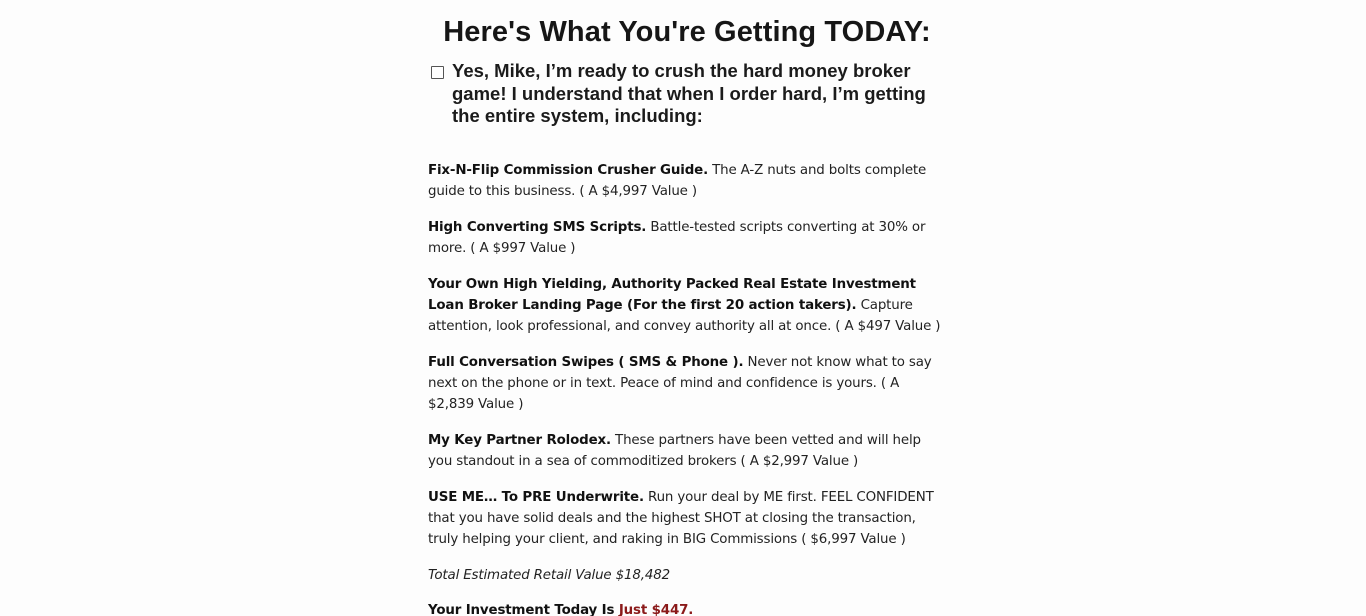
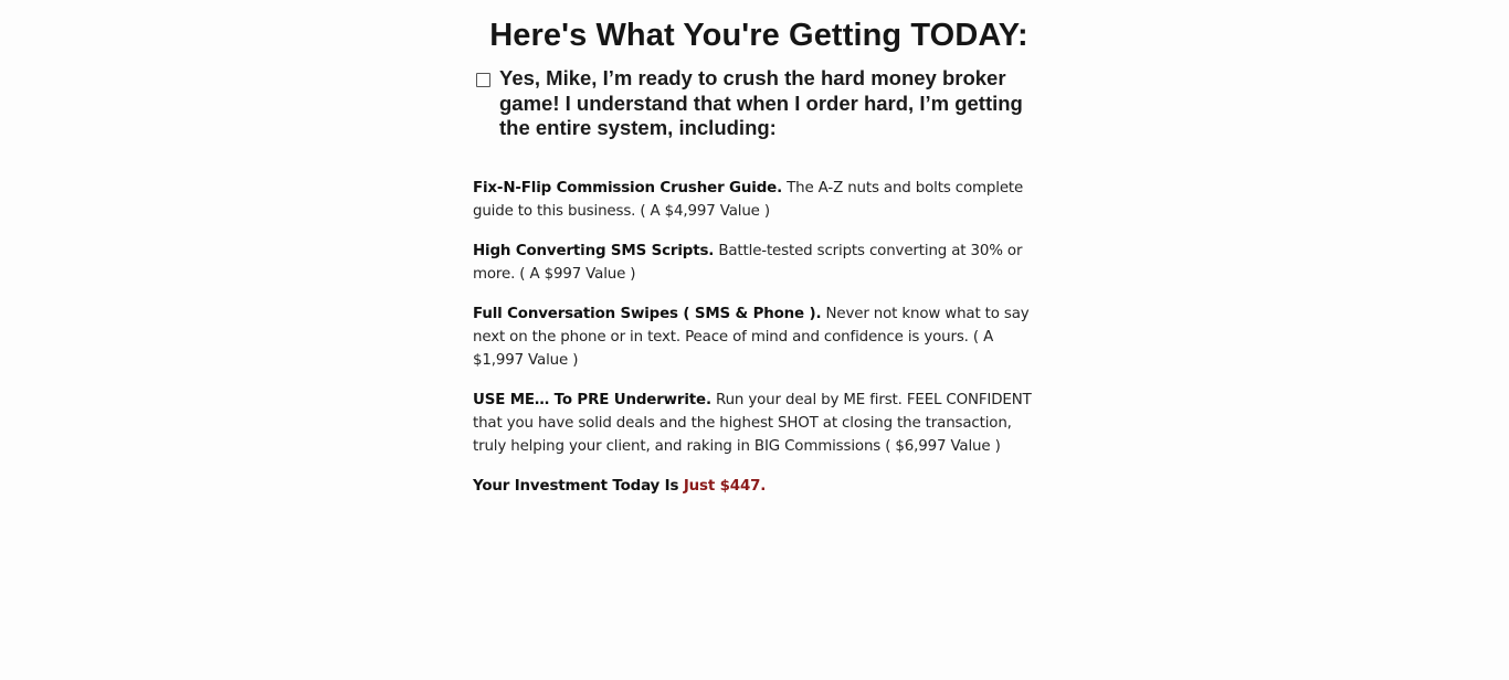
  Here's What You're Getting TODAY:
  Yes, Mike, I’m ready to crush the hard money broker game! I understand that when I order hard, I’m getting the entire system, including:
  Fix-N-Flip Commission Crusher Guide. The A-Z nuts and bolts complete guide to this business. ( A $4,997 Value )
  High Converting SMS Scripts. Battle-tested scripts converting at 30% or more. ( A $997 Value )
- Your Own High Yielding, Authority Packed Real Estate Investment Loan Broker Landing Page (For the first 20 action takers). Capture attention, look professional, and convey authority all at once. ( A $497 Value )
- Full Conversation Swipes ( SMS & Phone ). Never not know what to say next on the phone or in text. Peace of mind and confidence is yours. ( A $2,839 Value )
+ Full Conversation Swipes ( SMS & Phone ). Never not know what to say next on the phone or in text. Peace of mind and confidence is yours. ( A $1,997 Value )
- My Key Partner Rolodex. These partners have been vetted and will help you standout in a sea of commoditized brokers ( A $2,997 Value )
  USE ME… To PRE Underwrite. Run your deal by ME first. FEEL CONFIDENT that you have solid deals and the highest SHOT at closing the transaction, truly helping your client, and raking in BIG Commissions ( $6,997 Value )
- Total Estimated Retail Value $18,482
  Your Investment Today Is Just $447.
